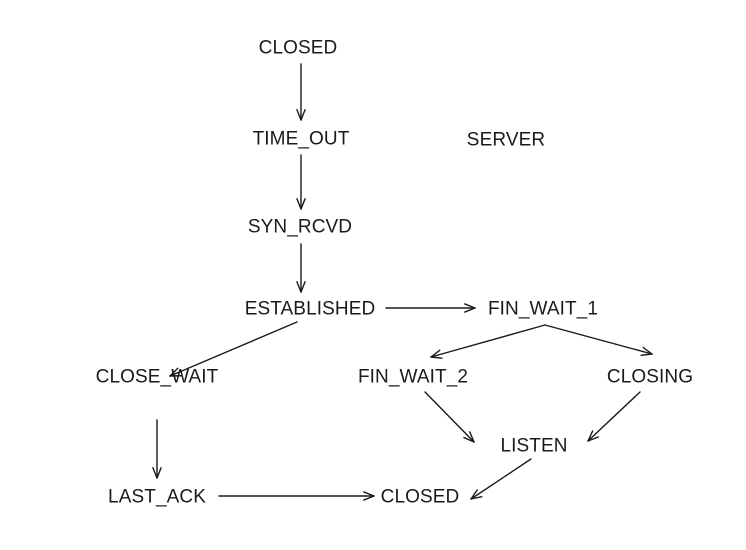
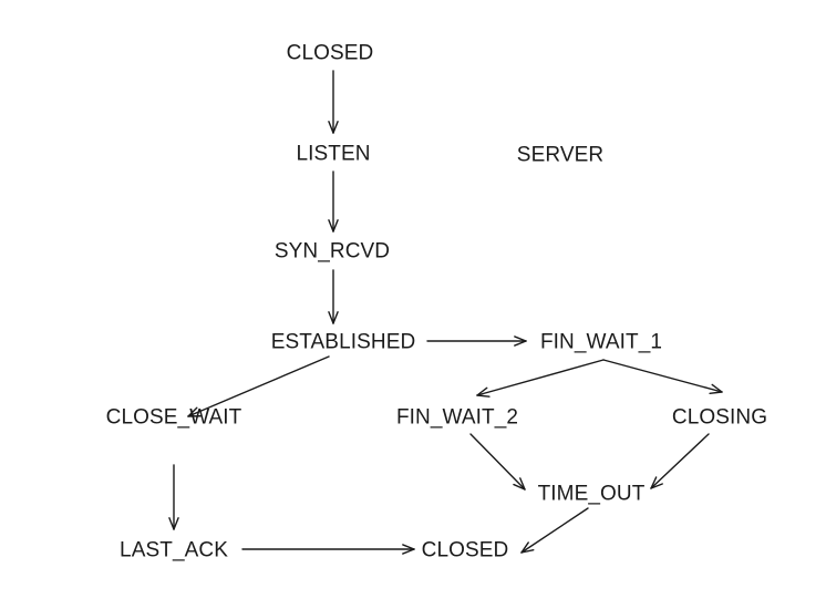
  CLOSED
- TIME_OUT
+ LISTEN
  SYN_RCVD
  ESTABLISHED
  FIN_WAIT_1
  CLOSE_WAIT
  FIN_WAIT_2
  CLOSING
- LISTEN
+ TIME_OUT
  LAST_ACK
  CLOSED
  SERVER
